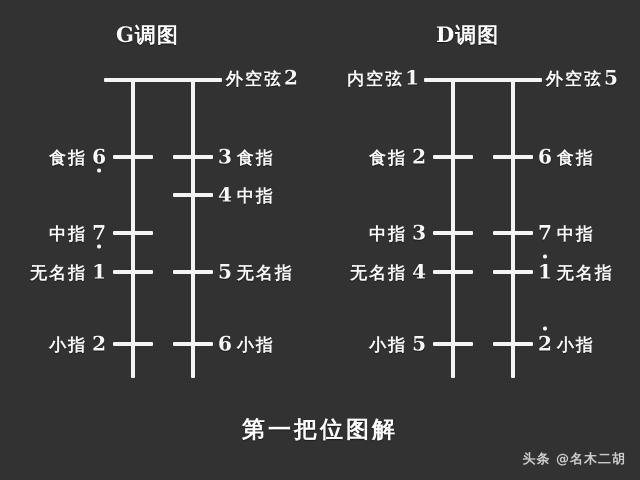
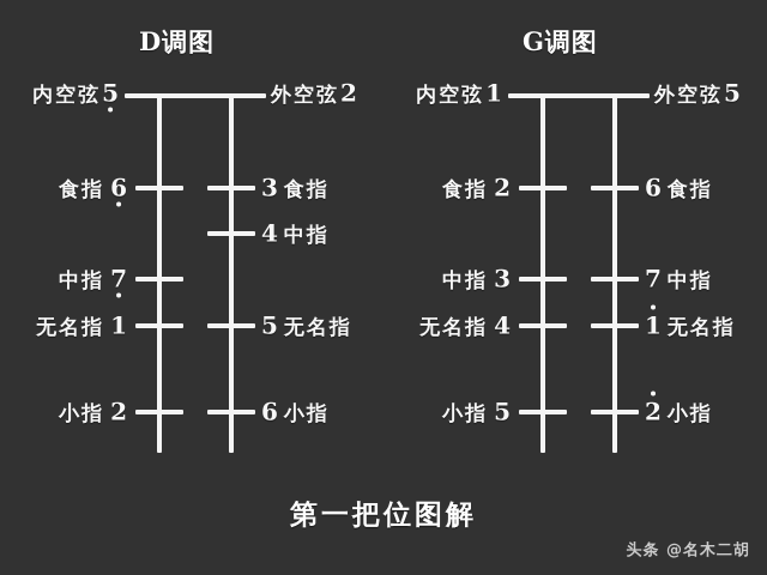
- G调图
+ D调图
+ 内空弦5
  外空弦2
  食指 6
  3 食指
  4 中指
  中指 7
  无名指 1
  5 无名指
  小指 2
  6 小指
- D调图
+ G调图
  内空弦1
  外空弦5
  食指 2
  6 食指
  中指 3
  7 中指
  无名指 4
  1 无名指
  小指 5
  2 小指
  第一把位图解
  头条 @名木二胡
